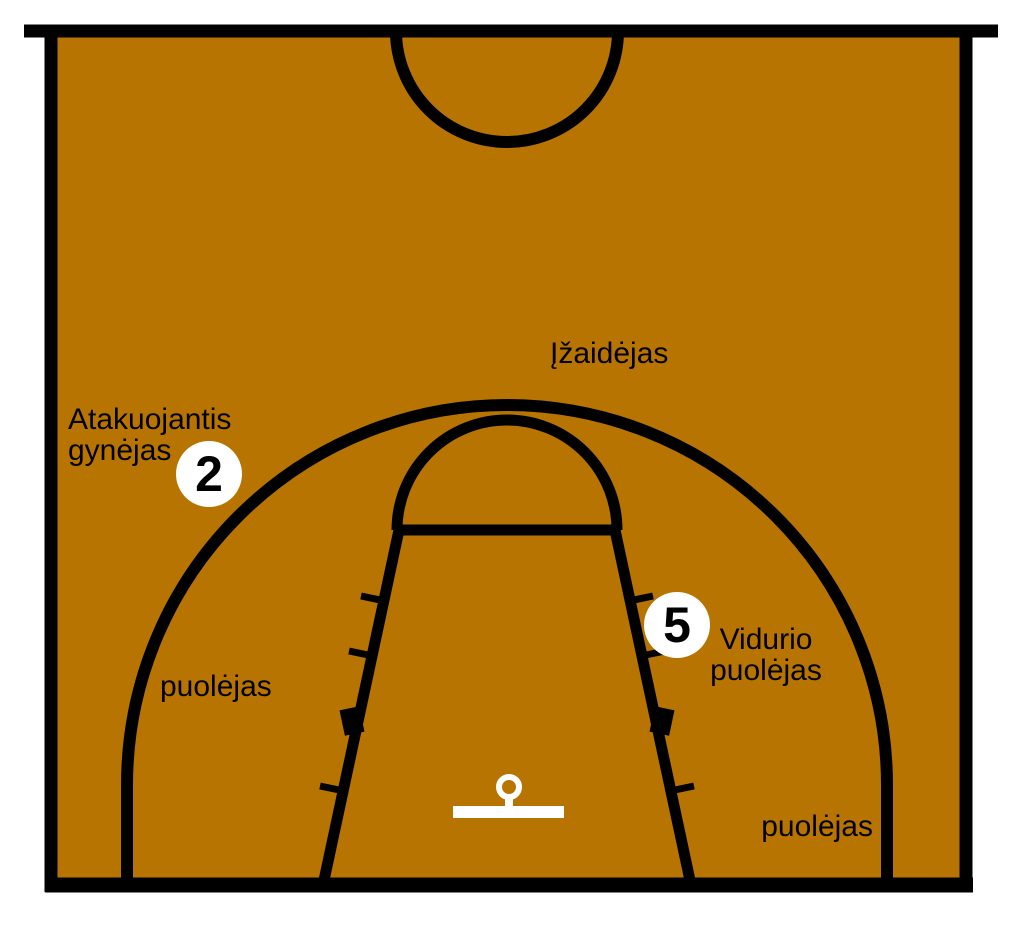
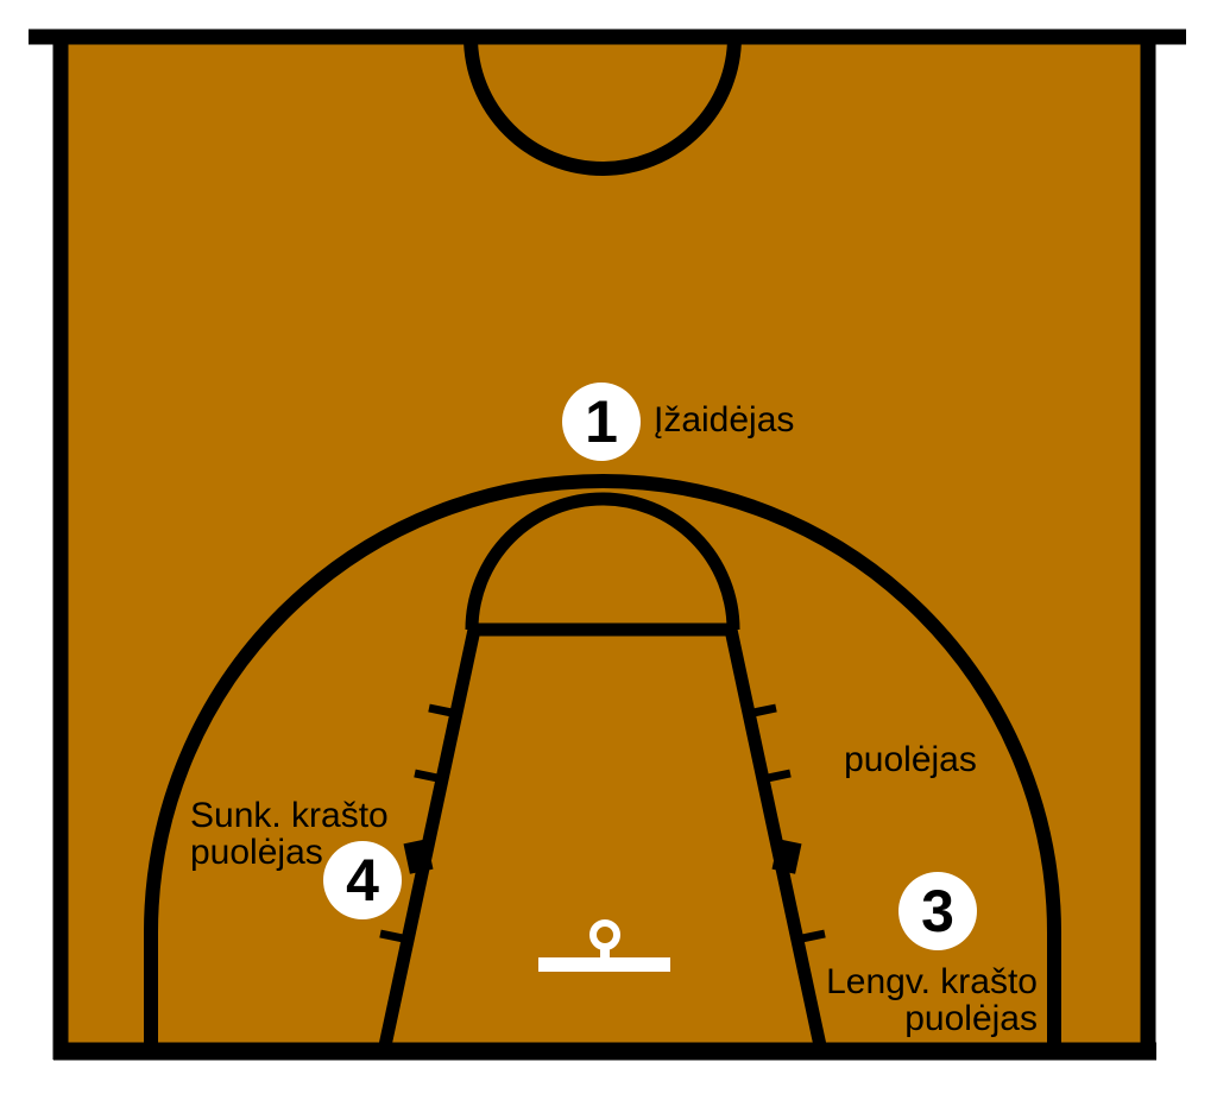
+ 1
  Įžaidėjas
- 2
- Atakuojantis
- gynėjas
- 5
- Vidurio
  puolėjas
+ 4
+ Sunk. krašto
  puolėjas
+ 3
+ Lengv. krašto
  puolėjas
